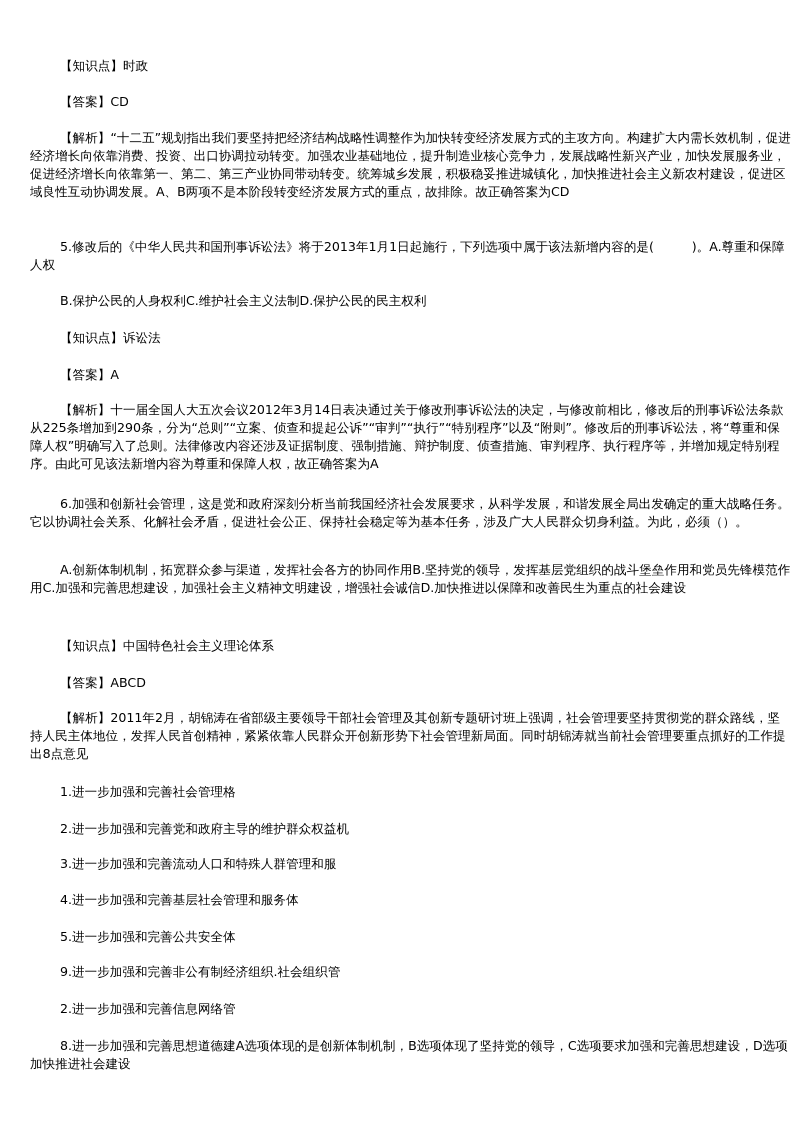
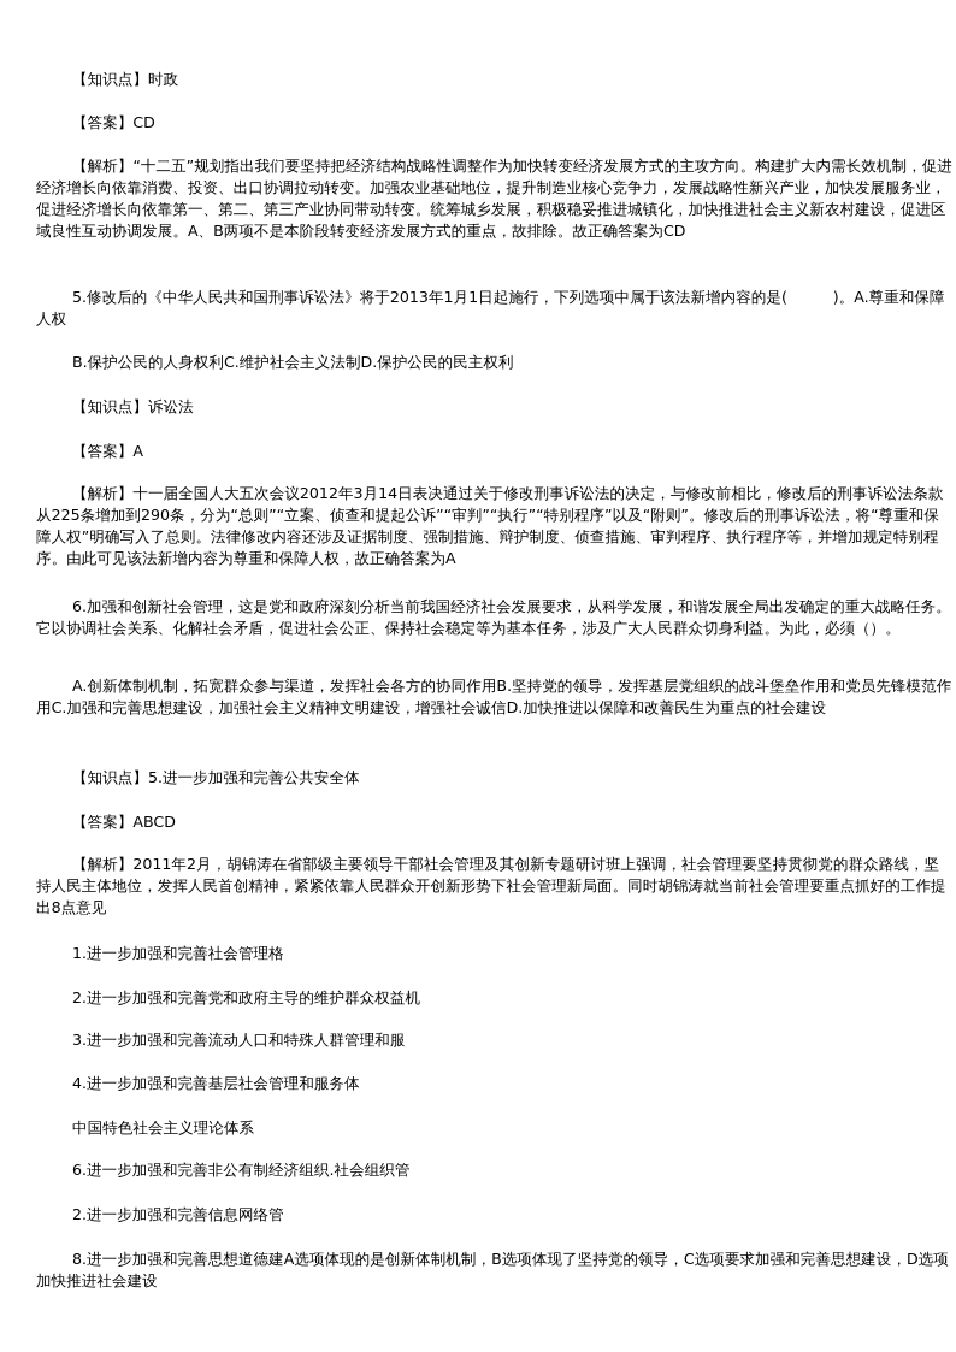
  【知识点】时政
  【答案】CD
  【解析】“十二五”规划指出我们要坚持把经济结构战略性调整作为加快转变经济发展方式的主攻方向。构建扩大内需长效机制，促进经济增长向依靠消费、投资、出口协调拉动转变。加强农业基础地位，提升制造业核心竞争力，发展战略性新兴产业，加快发展服务业，促进经济增长向依靠第一、第二、第三产业协同带动转变。统筹城乡发展，积极稳妥推进城镇化，加快推进社会主义新农村建设，促进区域良性互动协调发展。A、B两项不是本阶段转变经济发展方式的重点，故排除。故正确答案为CD
  5.修改后的《中华人民共和国刑事诉讼法》将于2013年1月1日起施行，下列选项中属于该法新增内容的是( )。A.尊重和保障人权
  B.保护公民的人身权利C.维护社会主义法制D.保护公民的民主权利
  【知识点】诉讼法
  【答案】A
  【解析】十一届全国人大五次会议2012年3月14日表决通过关于修改刑事诉讼法的决定，与修改前相比，修改后的刑事诉讼法条款从225条增加到290条，分为“总则”“立案、侦查和提起公诉”“审判”“执行”“特别程序”以及“附则”。修改后的刑事诉讼法，将“尊重和保障人权”明确写入了总则。法律修改内容还涉及证据制度、强制措施、辩护制度、侦查措施、审判程序、执行程序等，并增加规定特别程序。由此可见该法新增内容为尊重和保障人权，故正确答案为A
  6.加强和创新社会管理，这是党和政府深刻分析当前我国经济社会发展要求，从科学发展，和谐发展全局出发确定的重大战略任务。它以协调社会关系、化解社会矛盾，促进社会公正、保持社会稳定等为基本任务，涉及广大人民群众切身利益。为此，必须（）。
  A.创新体制机制，拓宽群众参与渠道，发挥社会各方的协同作用B.坚持党的领导，发挥基层党组织的战斗堡垒作用和党员先锋模范作用C.加强和完善思想建设，加强社会主义精神文明建设，增强社会诚信D.加快推进以保障和改善民生为重点的社会建设
- 【知识点】中国特色社会主义理论体系
+ 【知识点】5.进一步加强和完善公共安全体
  【答案】ABCD
  【解析】2011年2月，胡锦涛在省部级主要领导干部社会管理及其创新专题研讨班上强调，社会管理要坚持贯彻党的群众路线，坚持人民主体地位，发挥人民首创精神，紧紧依靠人民群众开创新形势下社会管理新局面。同时胡锦涛就当前社会管理要重点抓好的工作提出8点意见
  1.进一步加强和完善社会管理格
  2.进一步加强和完善党和政府主导的维护群众权益机
  3.进一步加强和完善流动人口和特殊人群管理和服
  4.进一步加强和完善基层社会管理和服务体
- 5.进一步加强和完善公共安全体
+ 中国特色社会主义理论体系
- 9.进一步加强和完善非公有制经济组织.社会组织管
+ 6.进一步加强和完善非公有制经济组织.社会组织管
  2.进一步加强和完善信息网络管
  8.进一步加强和完善思想道德建A选项体现的是创新体制机制，B选项体现了坚持党的领导，C选项要求加强和完善思想建设，D选项加快推进社会建设
